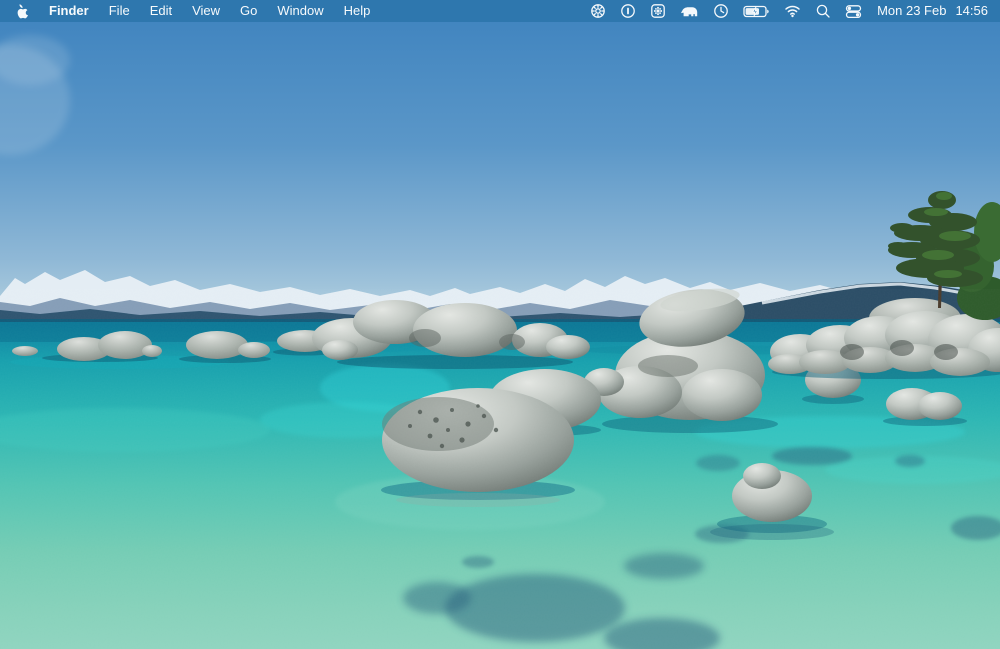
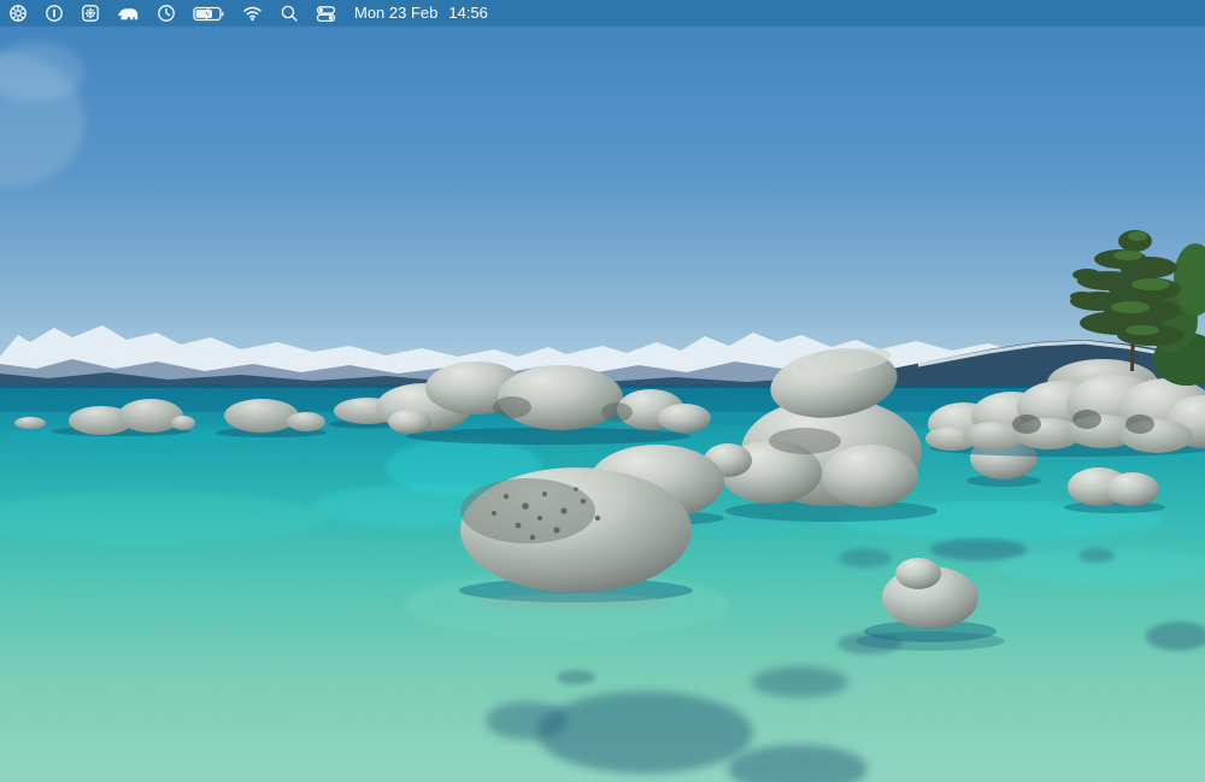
- Finder
- File
- Edit
- View
- Go
- Window
- Help
  Mon 23 Feb
  14:56
